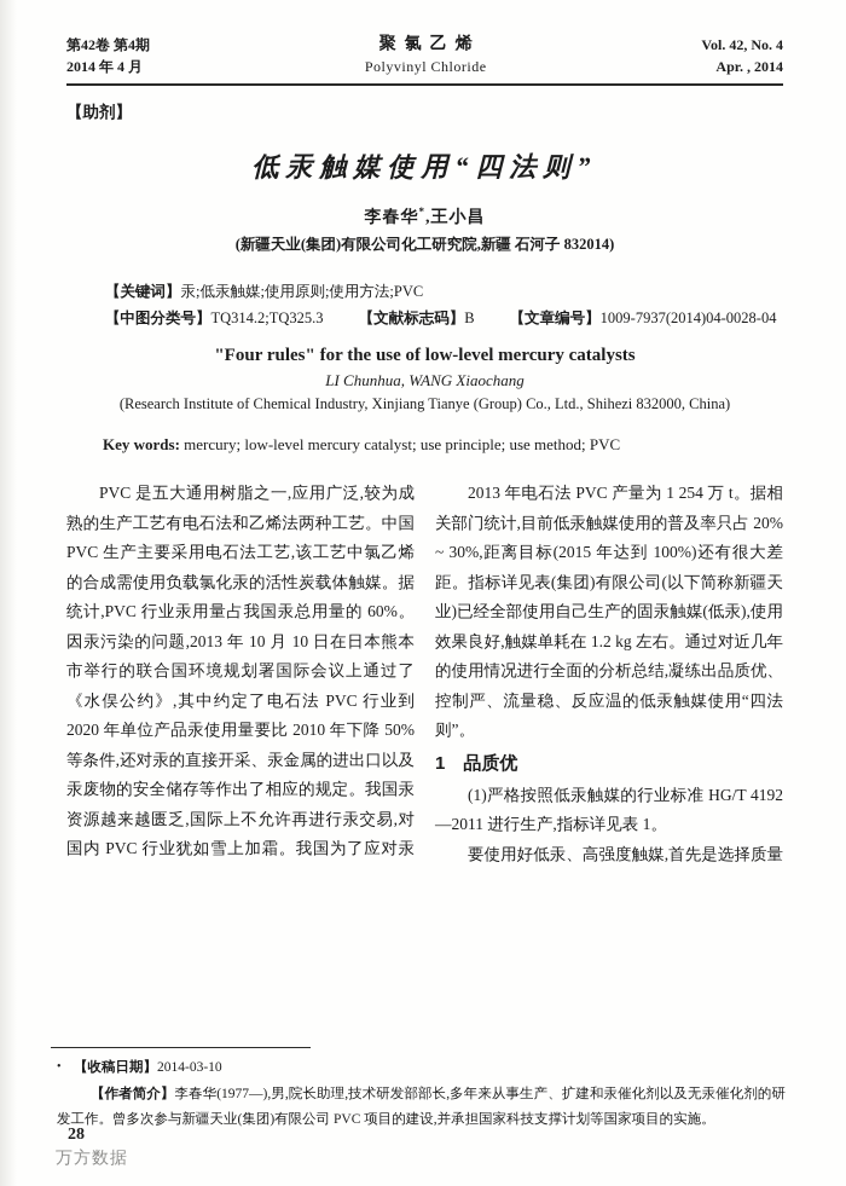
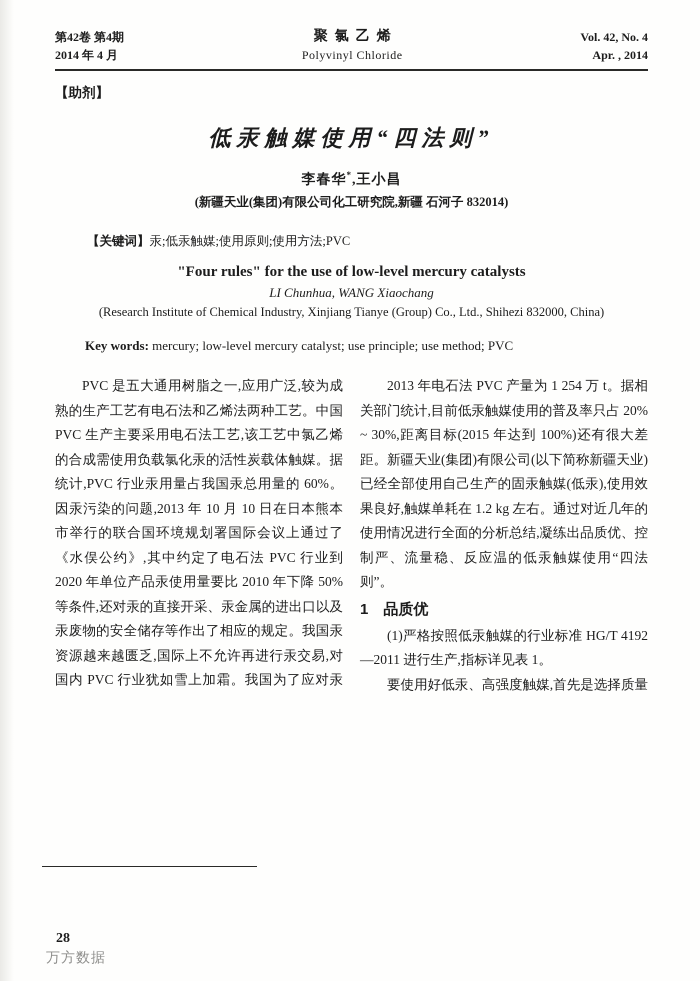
  第42卷 第4期
  2014 年 4 月
  聚氯乙烯
  Polyvinyl Chloride
  Vol. 42, No. 4
  Apr. , 2014
  【助剂】
  低汞触媒使用“四法则”
  李春华*,王小昌
  (新疆天业(集团)有限公司化工研究院,新疆 石河子 832014)
  【关键词】汞;低汞触媒;使用原则;使用方法;PVC
- 【中图分类号】TQ314.2;TQ325.3 【文献标志码】B 【文章编号】1009-7937(2014)04-0028-04
  "Four rules" for the use of low-level mercury catalysts
  LI Chunhua, WANG Xiaochang
  (Research Institute of Chemical Industry, Xinjiang Tianye (Group) Co., Ltd., Shihezi 832000, China)
  Key words: mercury; low-level mercury catalyst; use principle; use method; PVC
  PVC 是五大通用树脂之一,应用广泛,较为成熟的生产工艺有电石法和乙烯法两种工艺。中国 PVC 生产主要采用电石法工艺,该工艺中氯乙烯的合成需使用负载氯化汞的活性炭载体触媒。据统计,PVC 行业汞用量占我国汞总用量的 60%。因汞污染的问题,2013 年 10 月 10 日在日本熊本市举行的联合国环境规划署国际会议上通过了《水俣公约》,其中约定了电石法 PVC 行业到 2020 年单位产品汞使用量要比 2010 年下降 50% 等条件,还对汞的直接开采、汞金属的进出口以及汞废物的安全储存等作出了相应的规定。我国汞资源越来越匮乏,国际上不允许再进行汞交易,对国内 PVC 行业犹如雪上加霜。我国为了应对汞
- 2013 年电石法 PVC 产量为 1 254 万 t。据相关部门统计,目前低汞触媒使用的普及率只占 20% ~ 30%,距离目标(2015 年达到 100%)还有很大差距。指标详见表(集团)有限公司(以下简称新疆天业)已经全部使用自己生产的固汞触媒(低汞),使用效果良好,触媒单耗在 1.2 kg 左右。通过对近几年的使用情况进行全面的分析总结,凝练出品质优、控制严、流量稳、反应温的低汞触媒使用“四法则”。
+ 2013 年电石法 PVC 产量为 1 254 万 t。据相关部门统计,目前低汞触媒使用的普及率只占 20% ~ 30%,距离目标(2015 年达到 100%)还有很大差距。新疆天业(集团)有限公司(以下简称新疆天业)已经全部使用自己生产的固汞触媒(低汞),使用效果良好,触媒单耗在 1.2 kg 左右。通过对近几年的使用情况进行全面的分析总结,凝练出品质优、控制严、流量稳、反应温的低汞触媒使用“四法则”。
  1 品质优
  (1)严格按照低汞触媒的行业标准 HG/T 4192—2011 进行生产,指标详见表 1。
- • 【收稿日期】2014-03-10
- 【作者简介】李春华(1977—),男,院长助理,技术研发部部长,多年来从事生产、扩建和汞催化剂以及无汞催化剂的研发工作。曾多次参与新疆天业(集团)有限公司 PVC 项目的建设,并承担国家科技支撑计划等国家项目的实施。
  28
  万方数据
